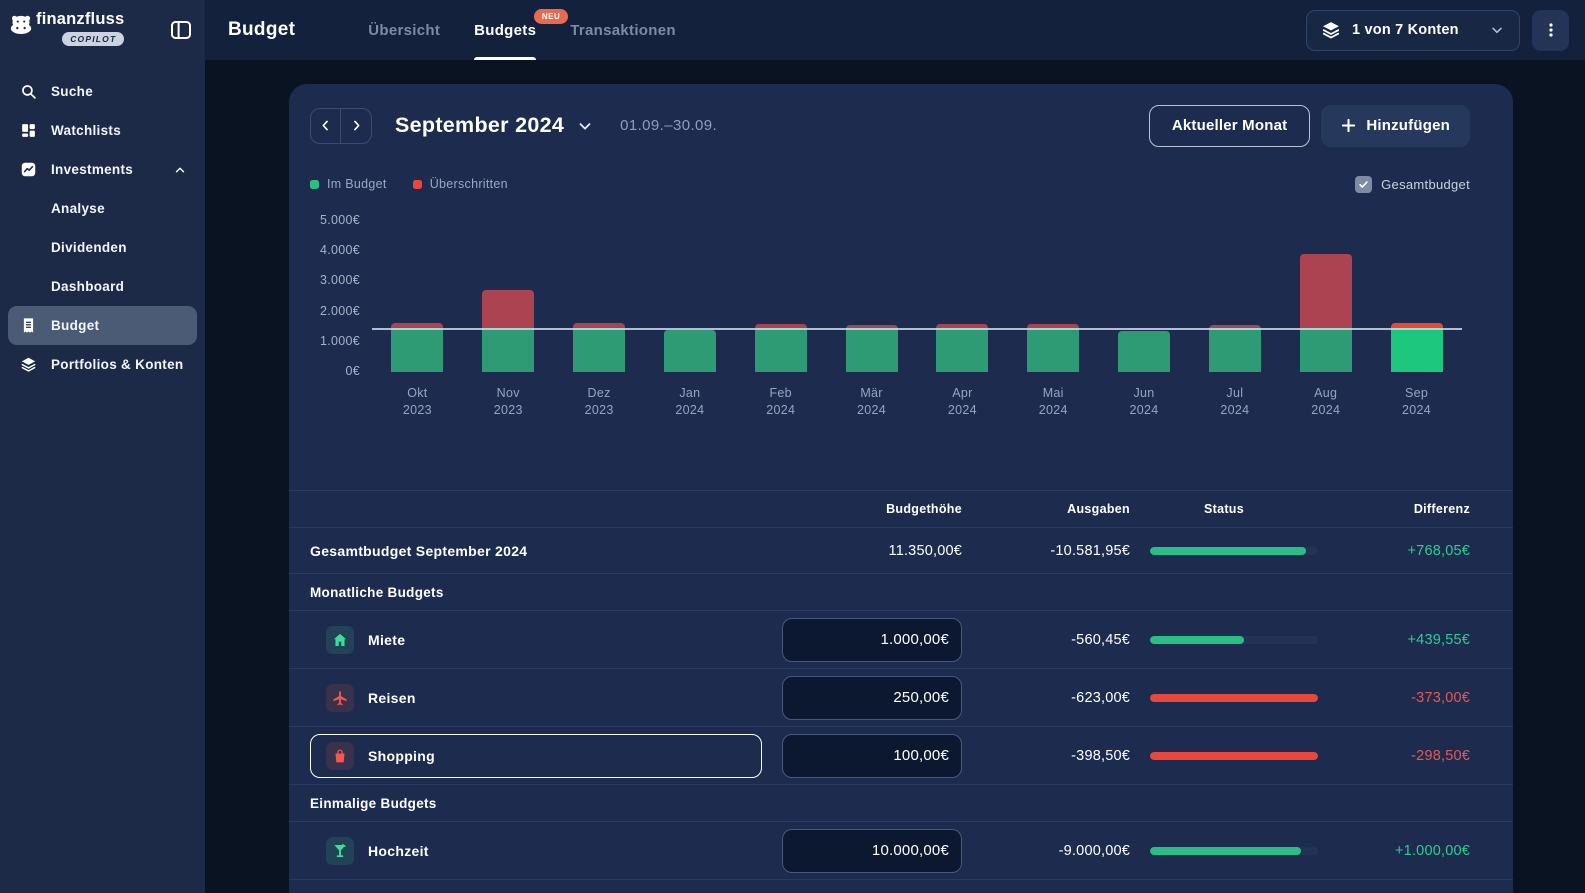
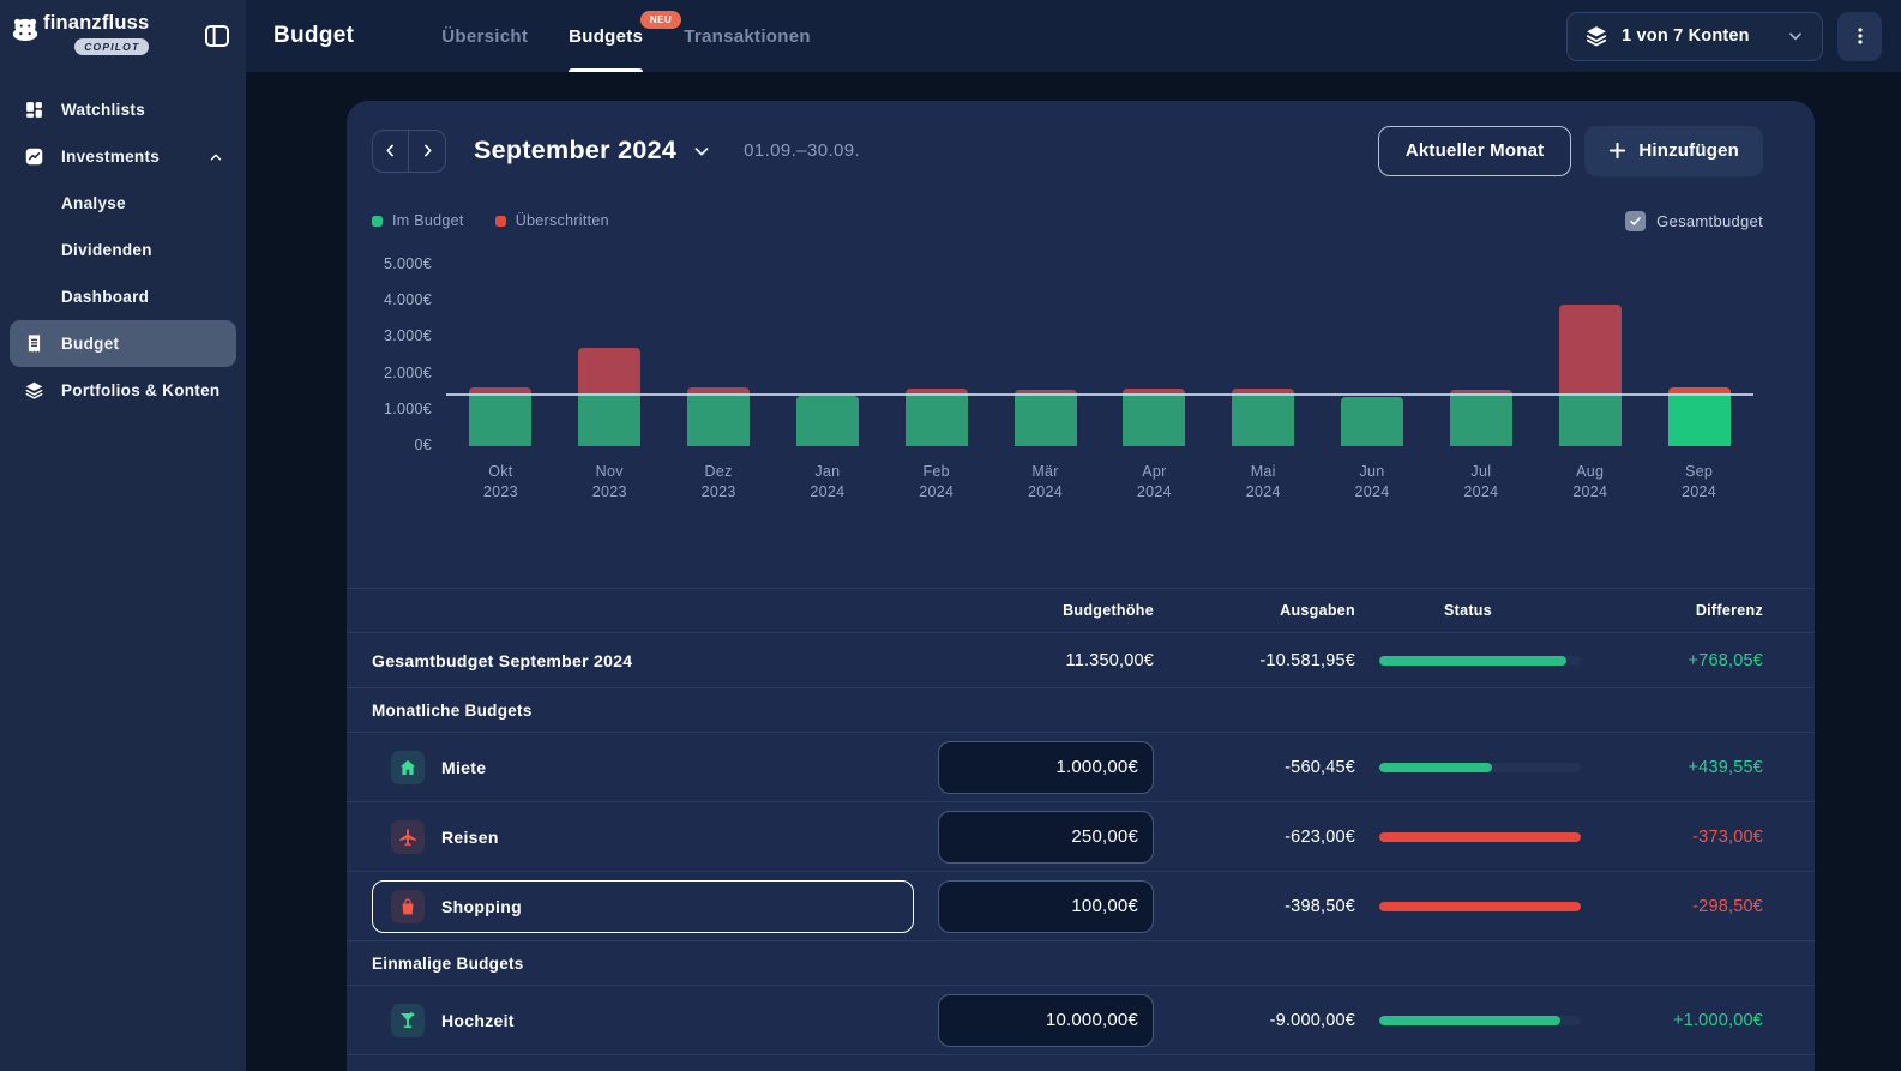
  finanzfluss
  COPILOT
- Suche
  Watchlists
  Investments
  Analyse
  Dividenden
  Dashboard
  Budget
  Portfolios & Konten
  Budget
  Übersicht
  Budgets
  NEU
  Transaktionen
  1 von 7 Konten
  September 2024
  01.09.–30.09.
  Aktueller Monat
  Hinzufügen
  Im Budget
  Überschritten
  Gesamtbudget
  0€
  1.000€
  2.000€
  3.000€
  4.000€
  5.000€
  Okt
  2023
  Nov
  2023
  Dez
  2023
  Jan
  2024
  Feb
  2024
  Mär
  2024
  Apr
  2024
  Mai
  2024
  Jun
  2024
  Jul
  2024
  Aug
  2024
  Sep
  2024
  Budgethöhe
  Ausgaben
  Status
  Differenz
  Gesamtbudget September 2024
  11.350,00€
  -10.581,95€
  +768,05€
  Monatliche Budgets
  Miete
  1.000,00€
  -560,45€
  +439,55€
  Reisen
  250,00€
  -623,00€
  -373,00€
  Shopping
  100,00€
  -398,50€
  -298,50€
  Einmalige Budgets
  Hochzeit
  10.000,00€
  -9.000,00€
  +1.000,00€
